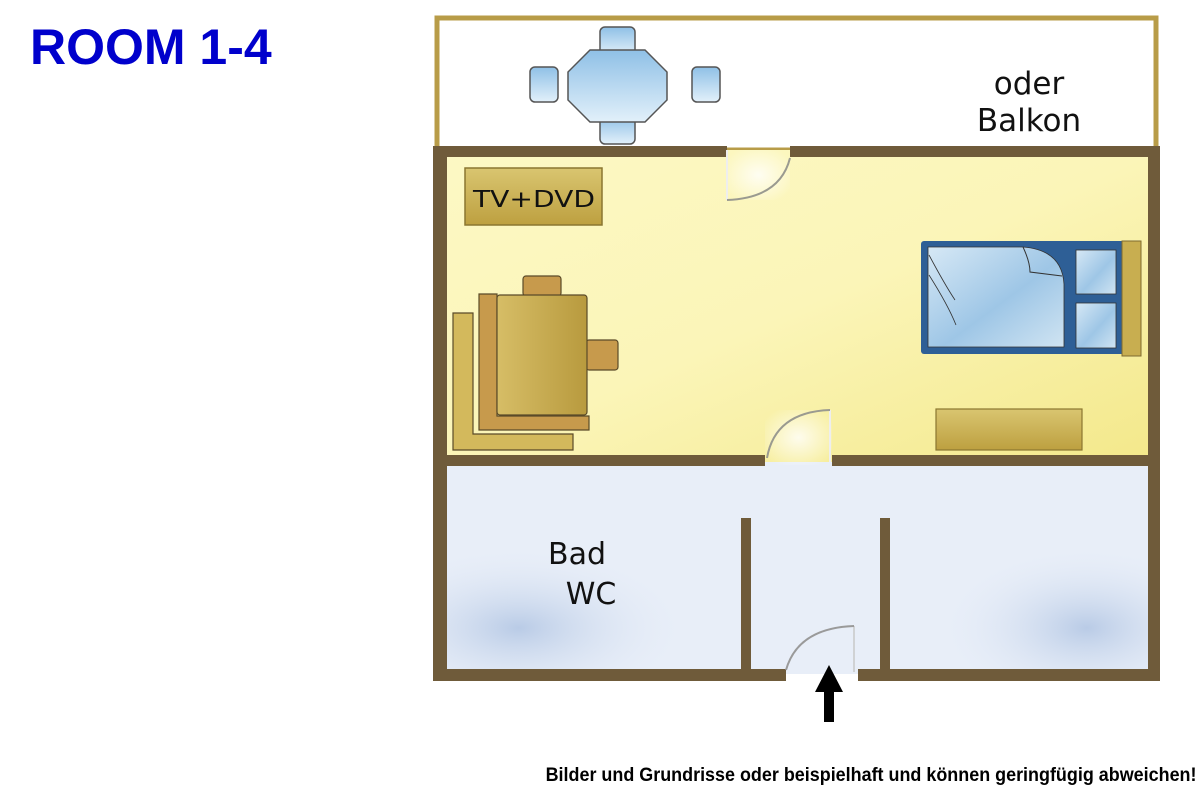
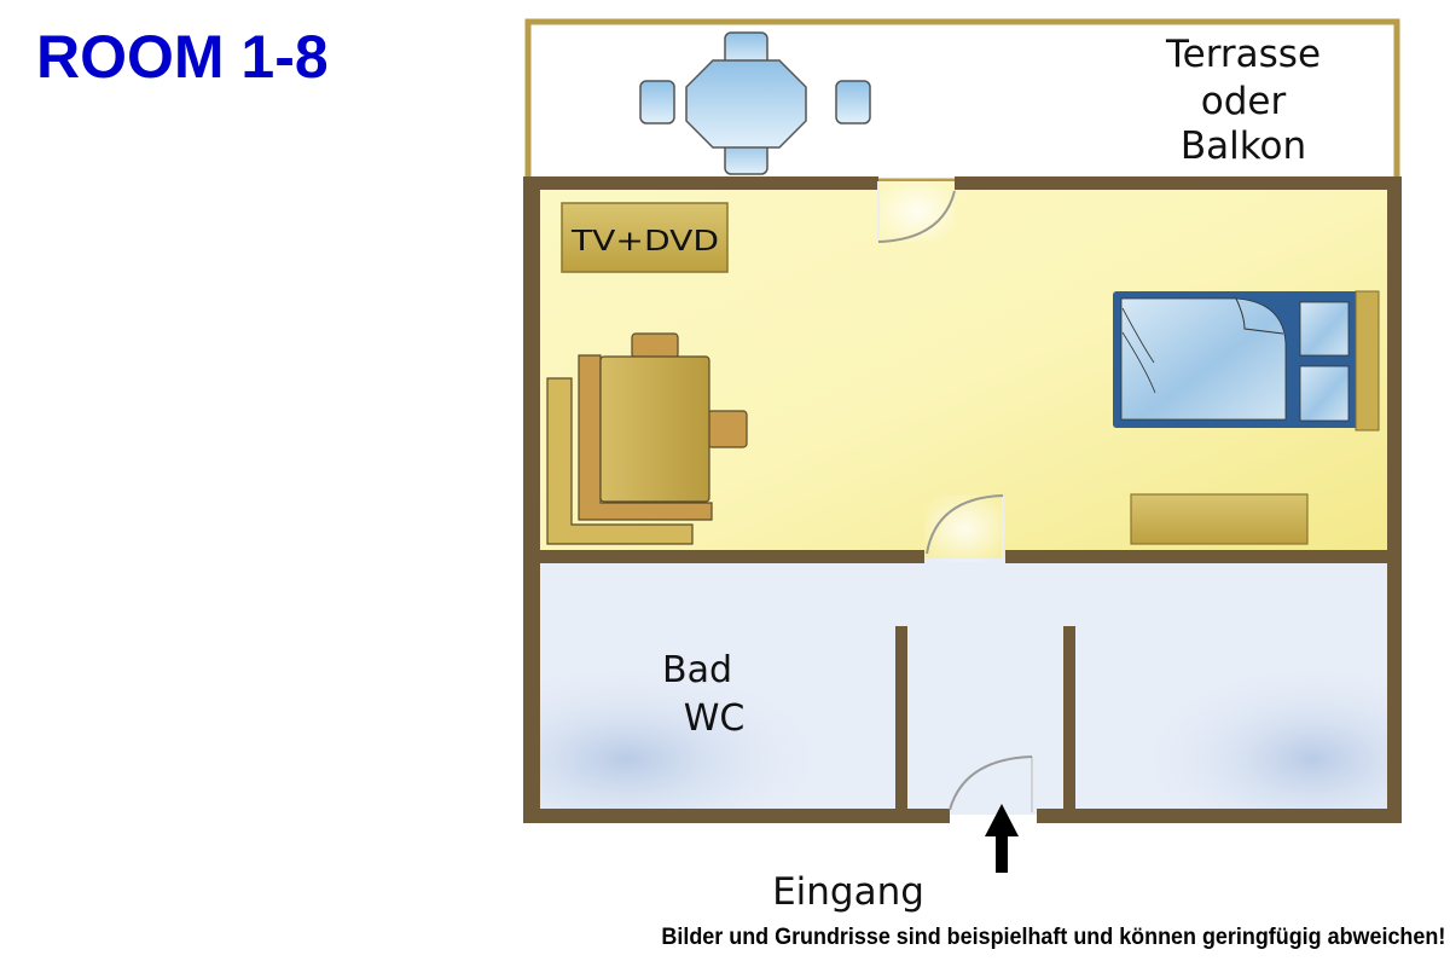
- ROOM 1-4
+ ROOM 1-8
+ Terrasse
  oder
  Balkon
  TV+DVD
  Bad
  WC
+ Eingang
- Bilder und Grundrisse oder beispielhaft und können geringfügig abweichen!
+ Bilder und Grundrisse sind beispielhaft und können geringfügig abweichen!
